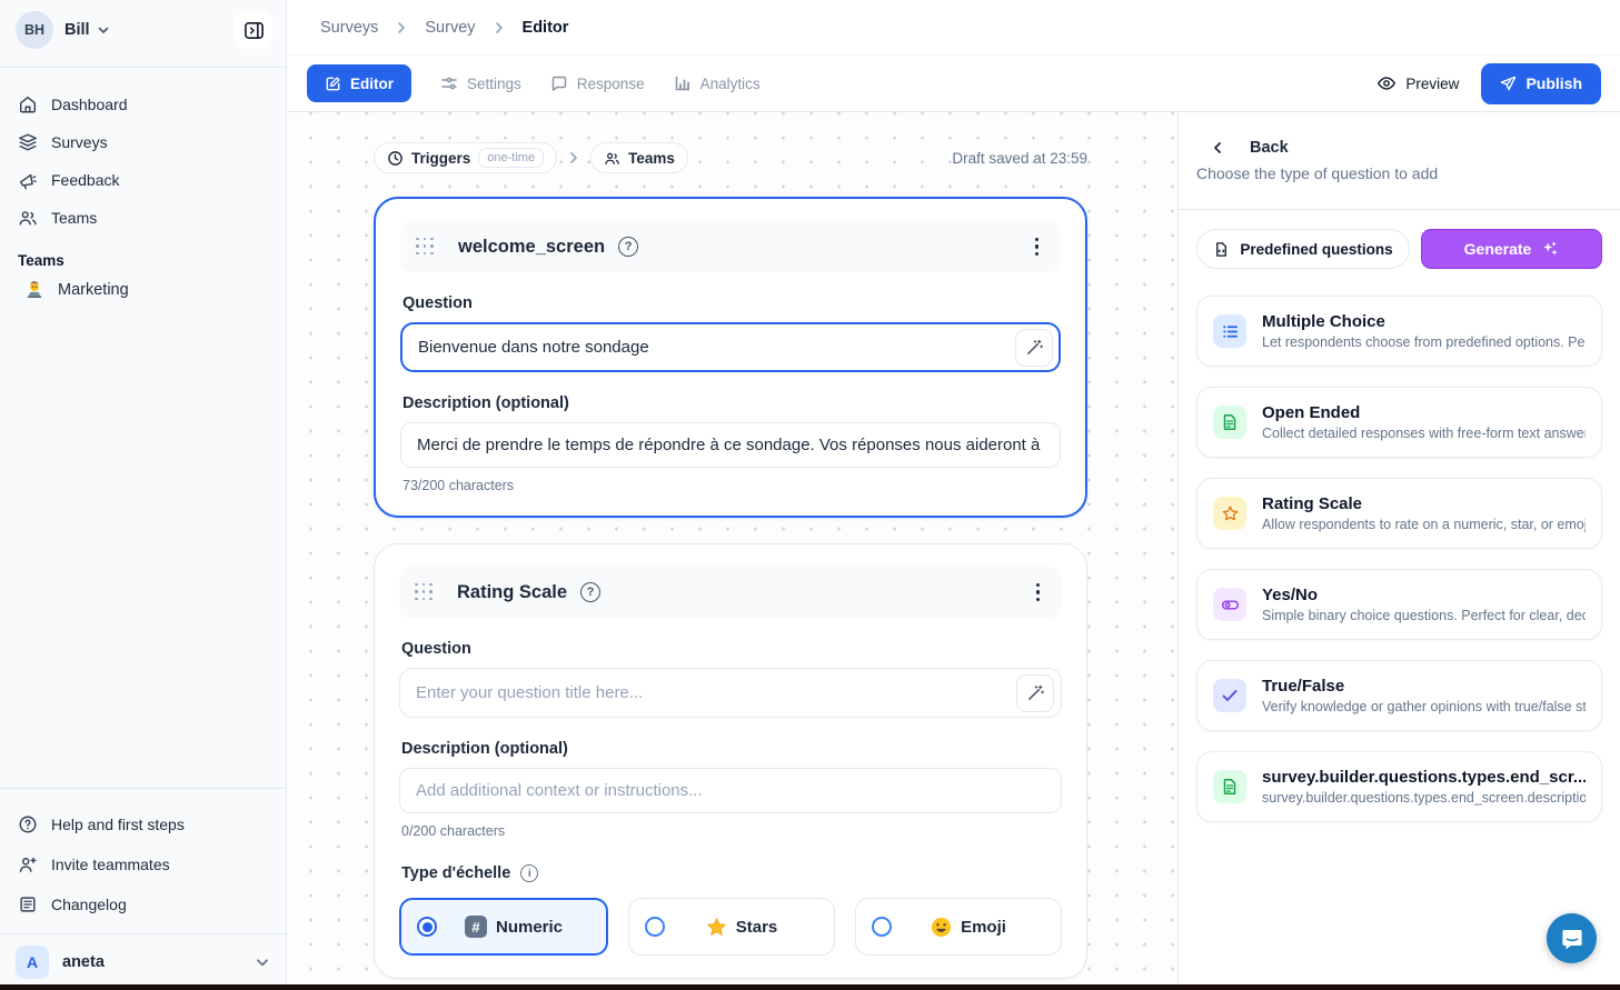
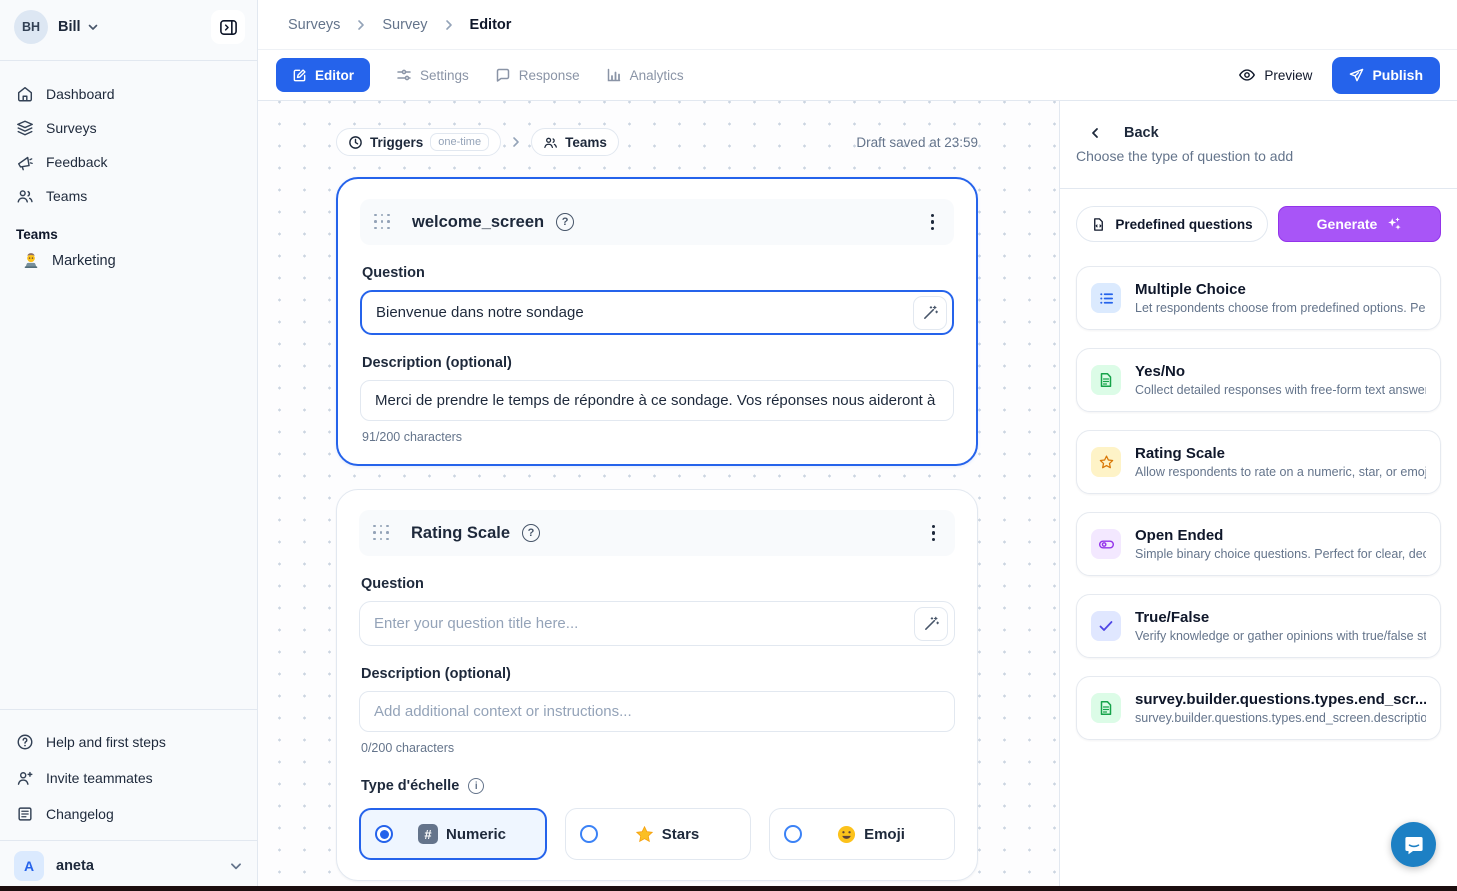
  BH
  Bill
  Dashboard
  Surveys
  Feedback
  Teams
  Teams
  Marketing
  Help and first steps
  Invite teammates
  Changelog
  A
  aneta
  Surveys
  Survey
  Editor
  Editor
  Settings
  Response
  Analytics
  Preview
  Publish
  Triggers
  one-time
  Teams
  Draft saved at 23:59
  welcome_screen
  ?
  Question
  Bienvenue dans notre sondage
  Description (optional)
  Merci de prendre le temps de répondre à ce sondage. Vos réponses nous aideront à
- 73/200 characters
+ 91/200 characters
  Rating Scale
  ?
  Question
  Enter your question title here...
  Description (optional)
  Add additional context or instructions...
  0/200 characters
  Type d'échelle
  i
  #
  Numeric
  Stars
  Emoji
  Back
  Choose the type of question to add
  Predefined questions
  Generate
  Multiple Choice
  Let respondents choose from predefined options. Pe
- Open Ended
+ Yes/No
  Collect detailed responses with free-form text answe
  Rating Scale
  Allow respondents to rate on a numeric, star, or emo
- Yes/No
+ Open Ended
  Simple binary choice questions. Perfect for clear, dec
  True/False
  Verify knowledge or gather opinions with true/false st
  survey.builder.questions.types.end_scr...
  survey.builder.questions.types.end_screen.descriptio
